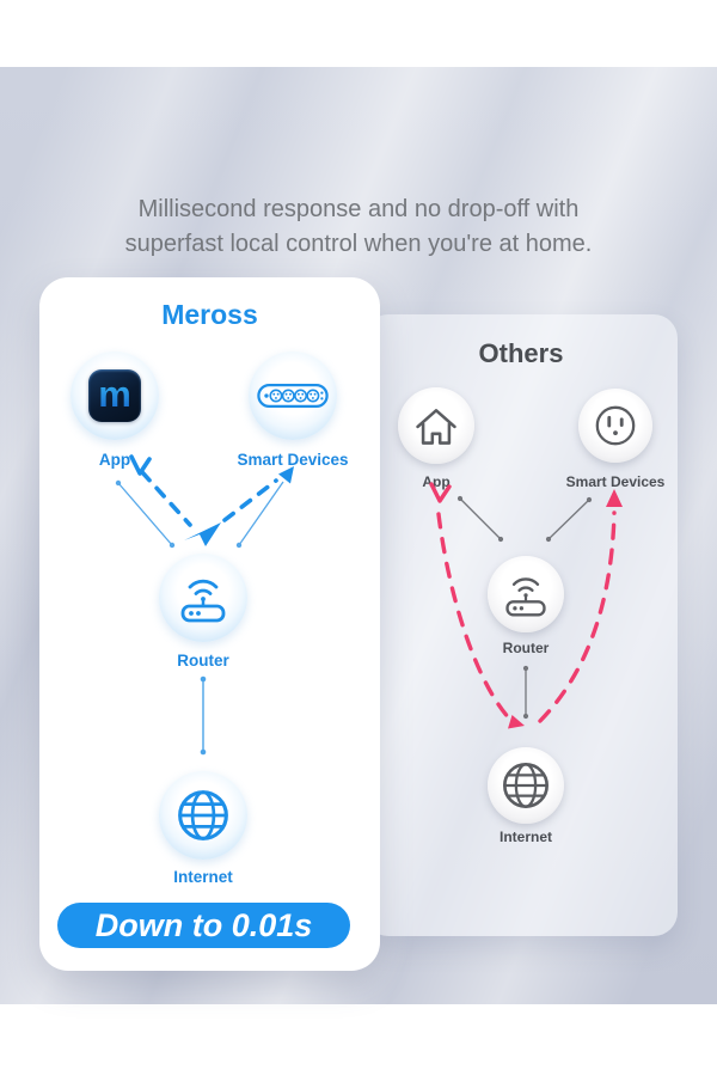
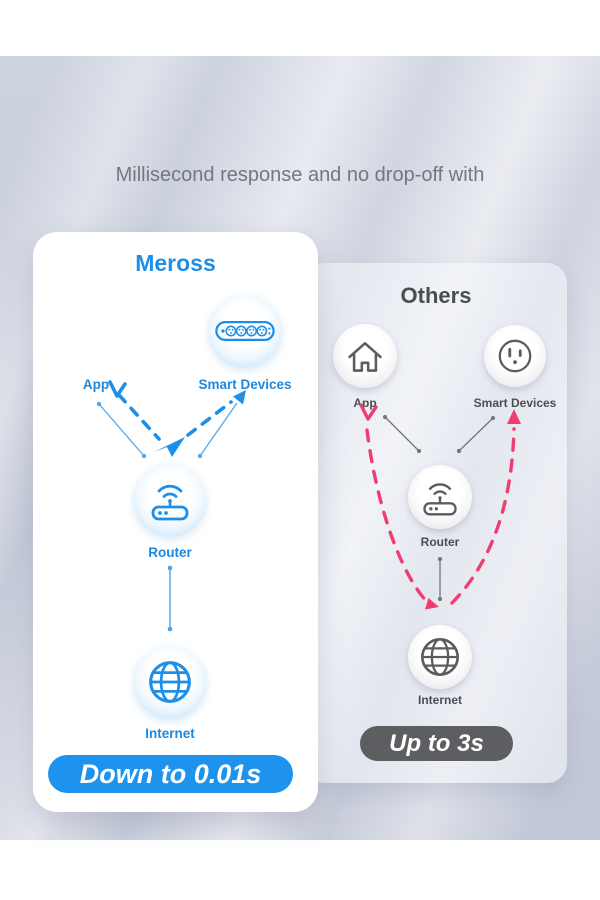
  Millisecond response and no drop-off with
- superfast local control when you're at home.
  Others
  App
  Smart Devices
  Router
  Internet
+ Up to 3s
  Meross
- m
  App
  Smart Devices
  Router
  Internet
  Down to 0.01s
